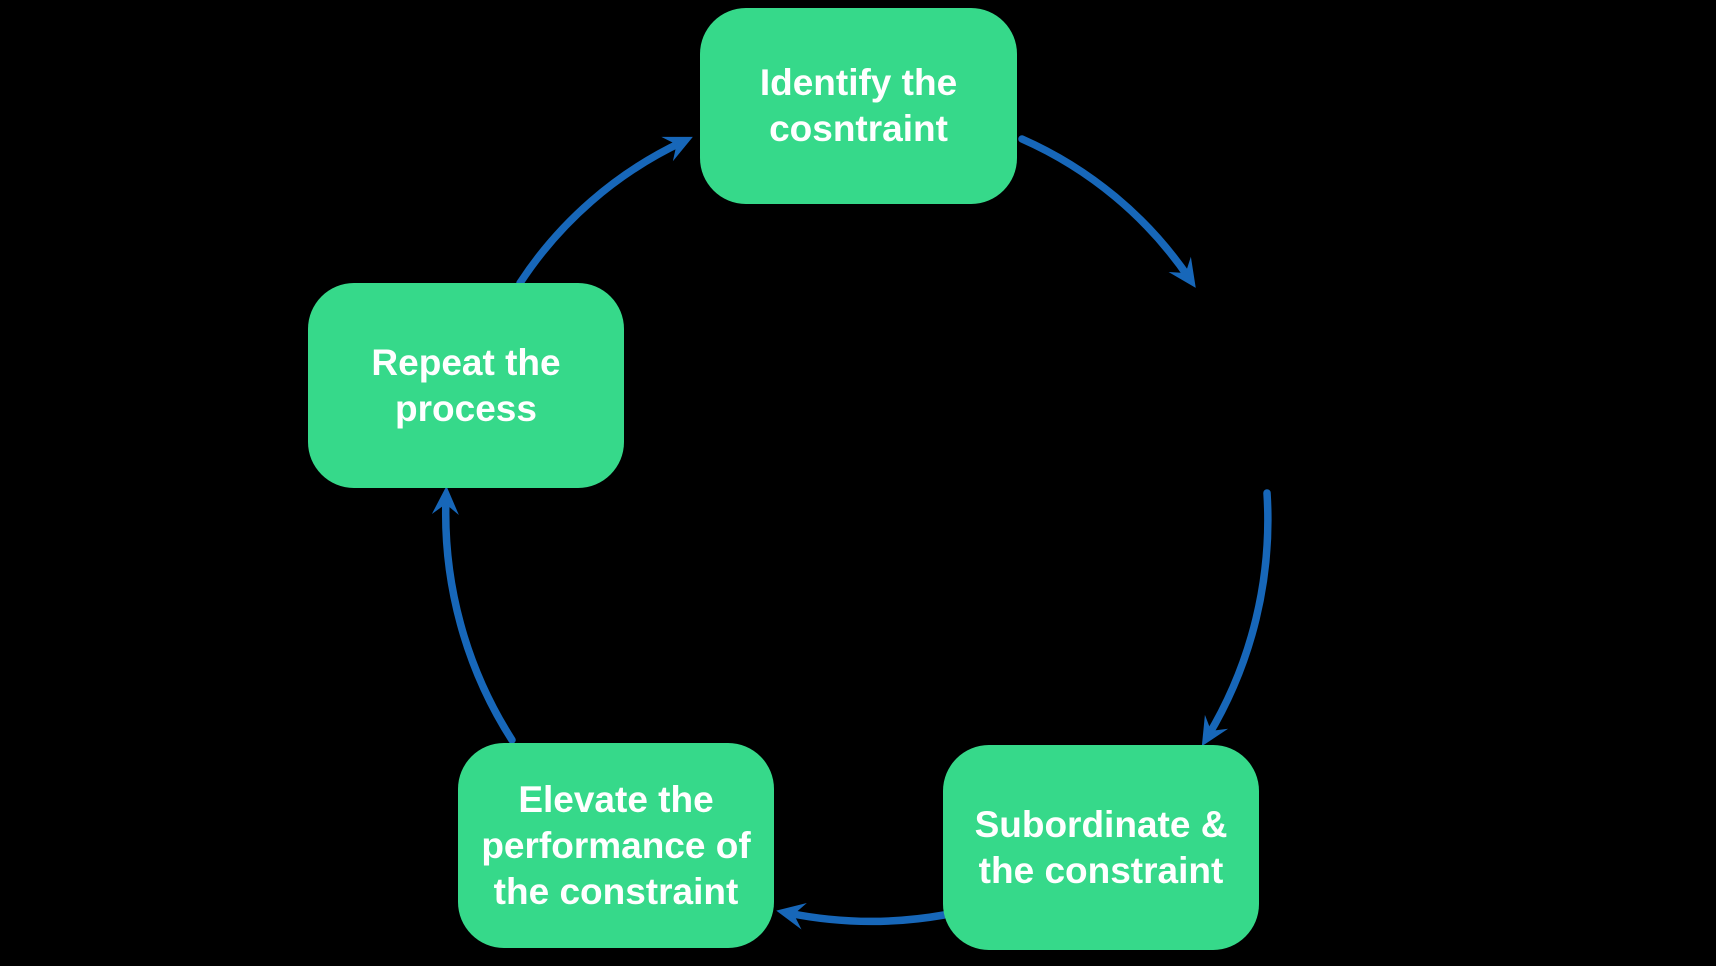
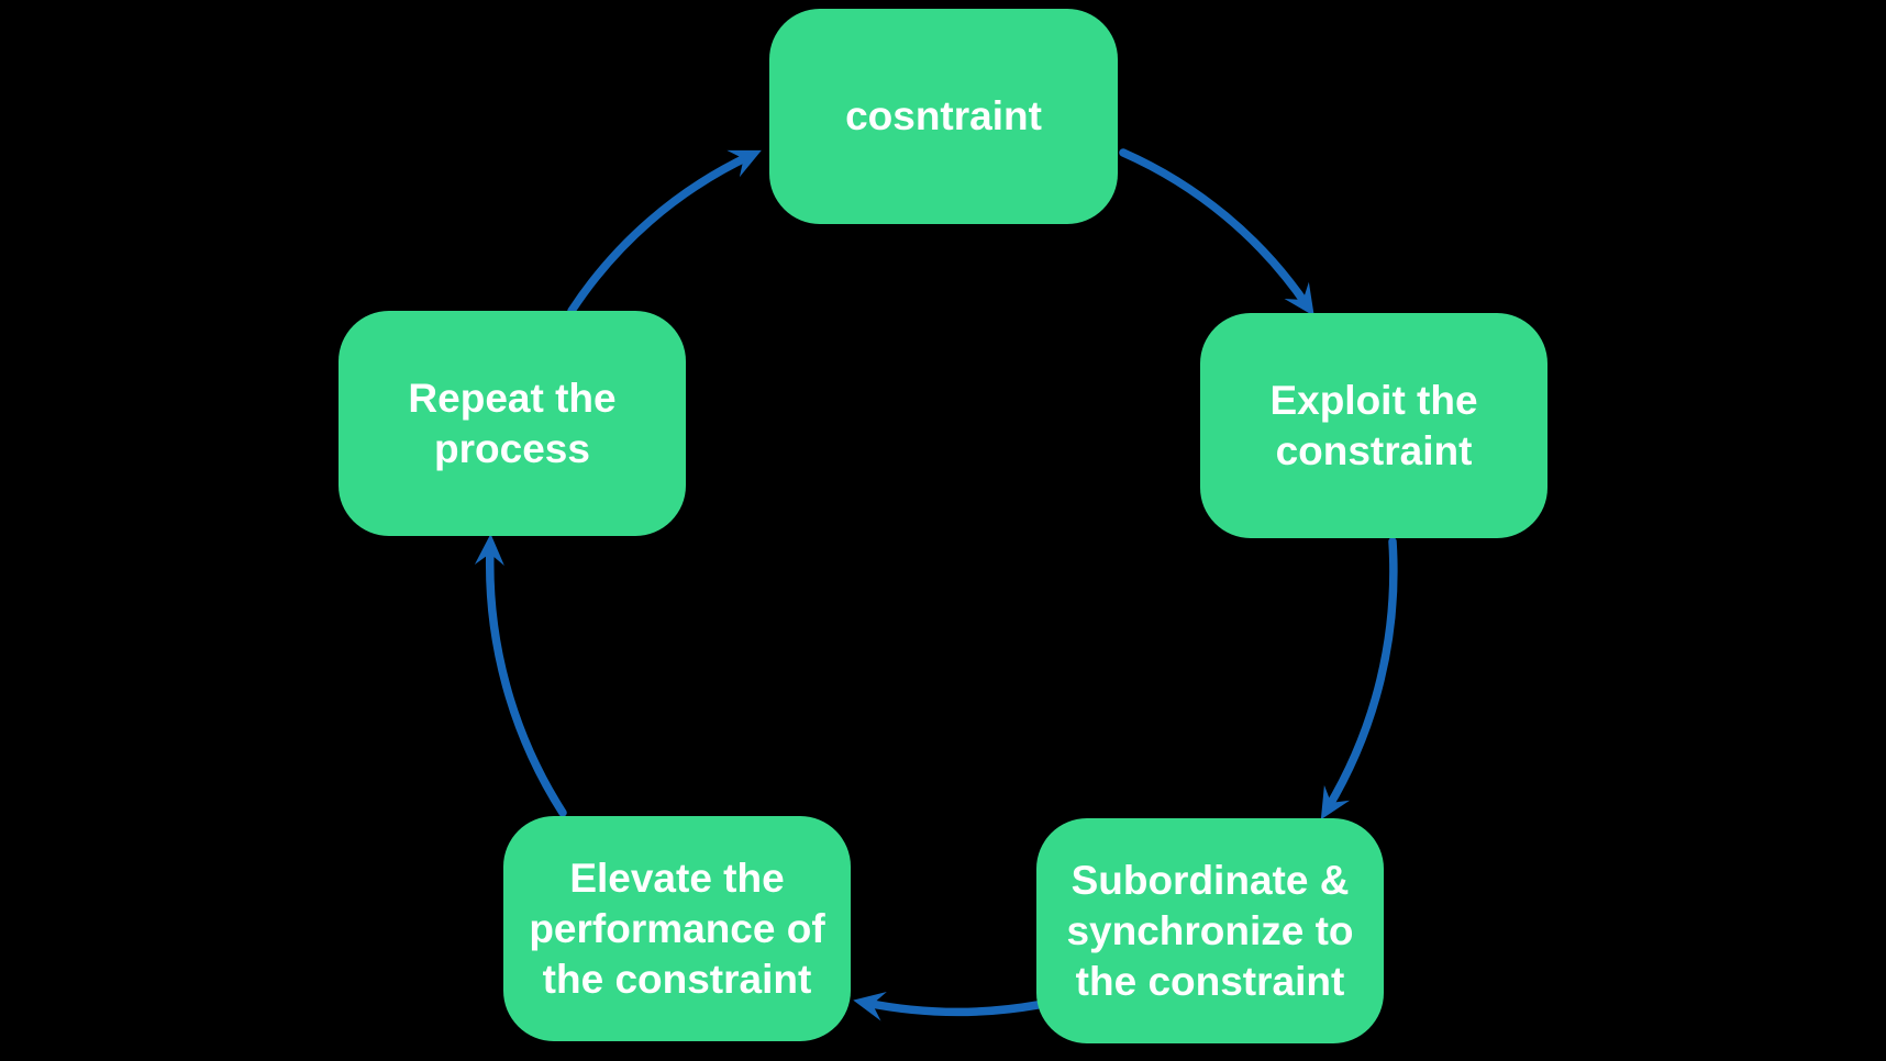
- Identify the
  cosntraint
+ Exploit the
+ constraint
  Subordinate &
+ synchronize to
  the constraint
  Elevate the
  performance of
  the constraint
  Repeat the
  process
